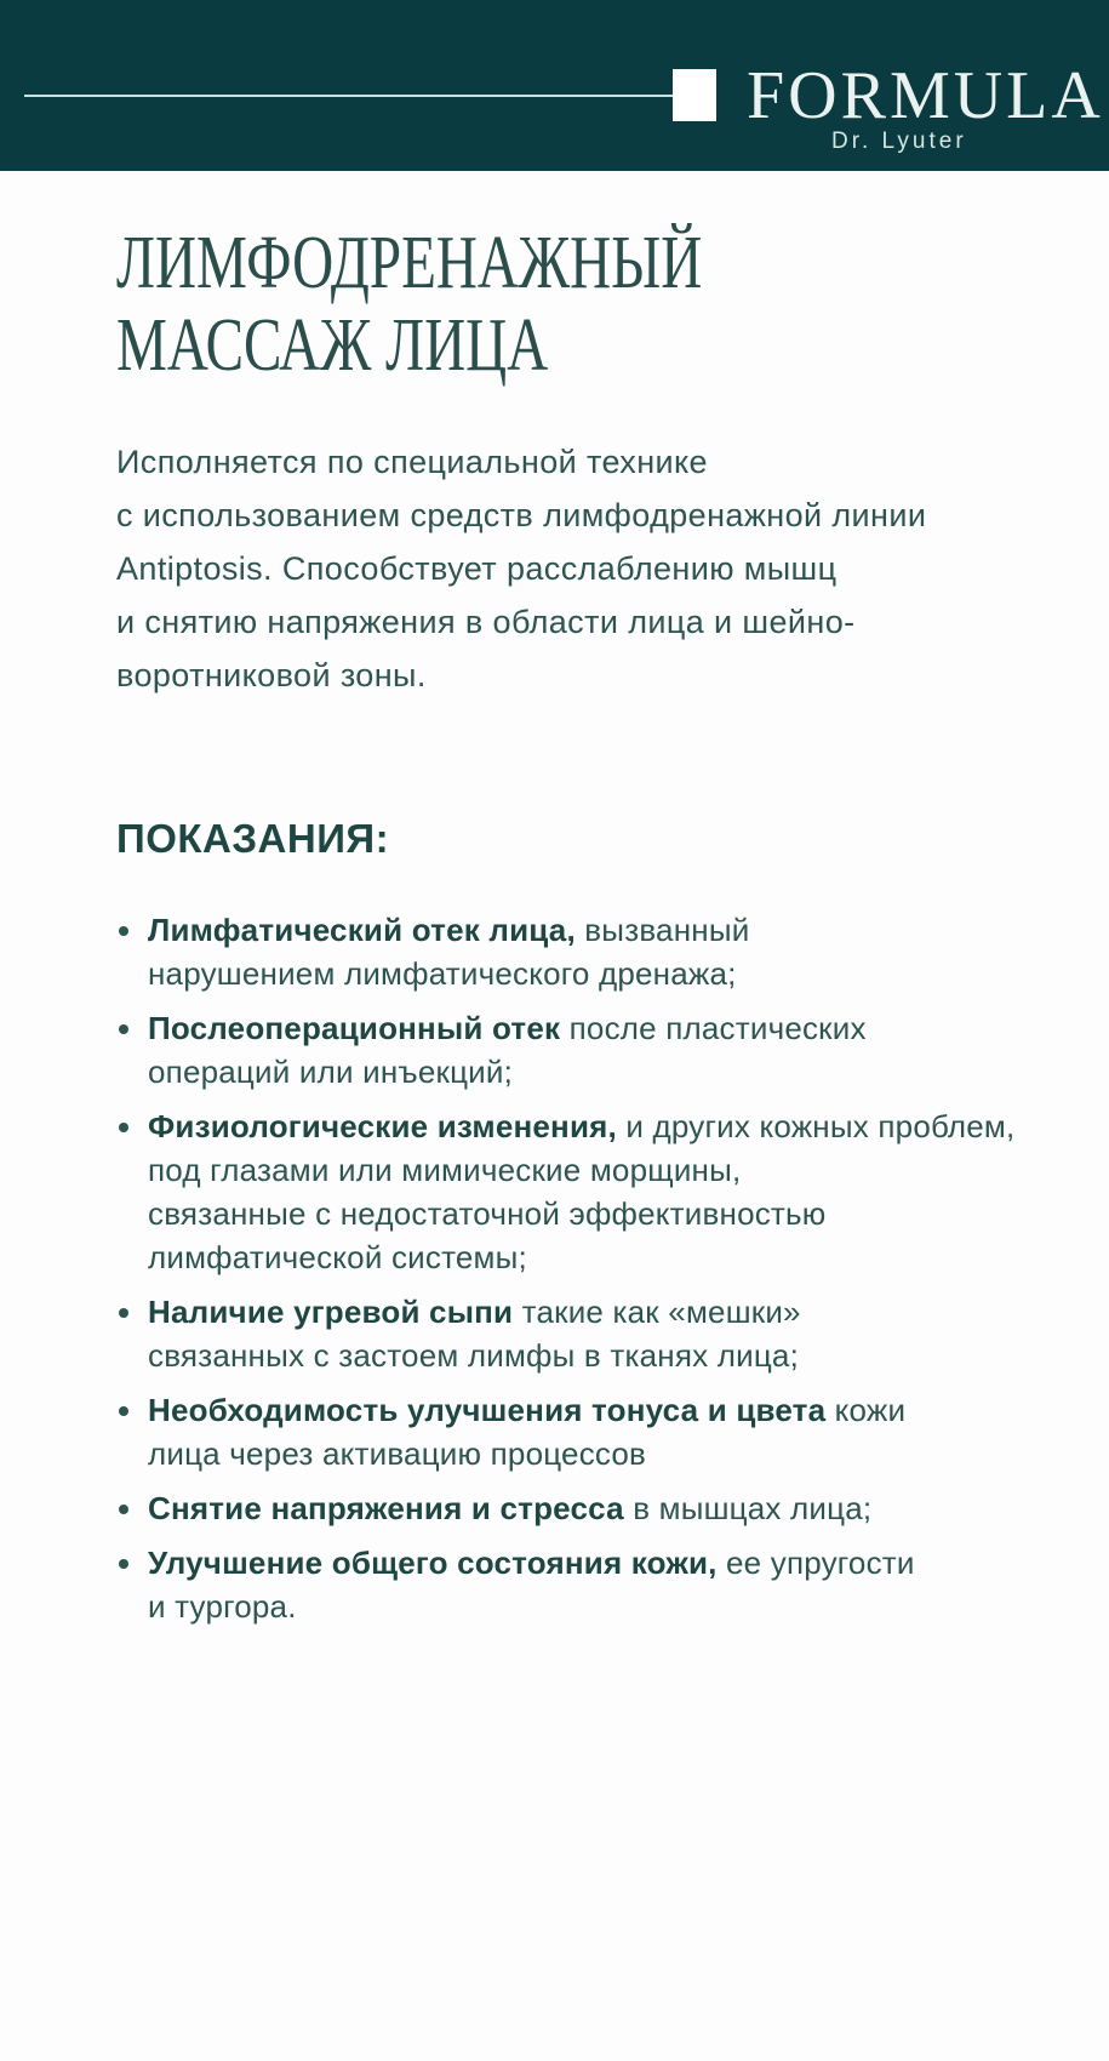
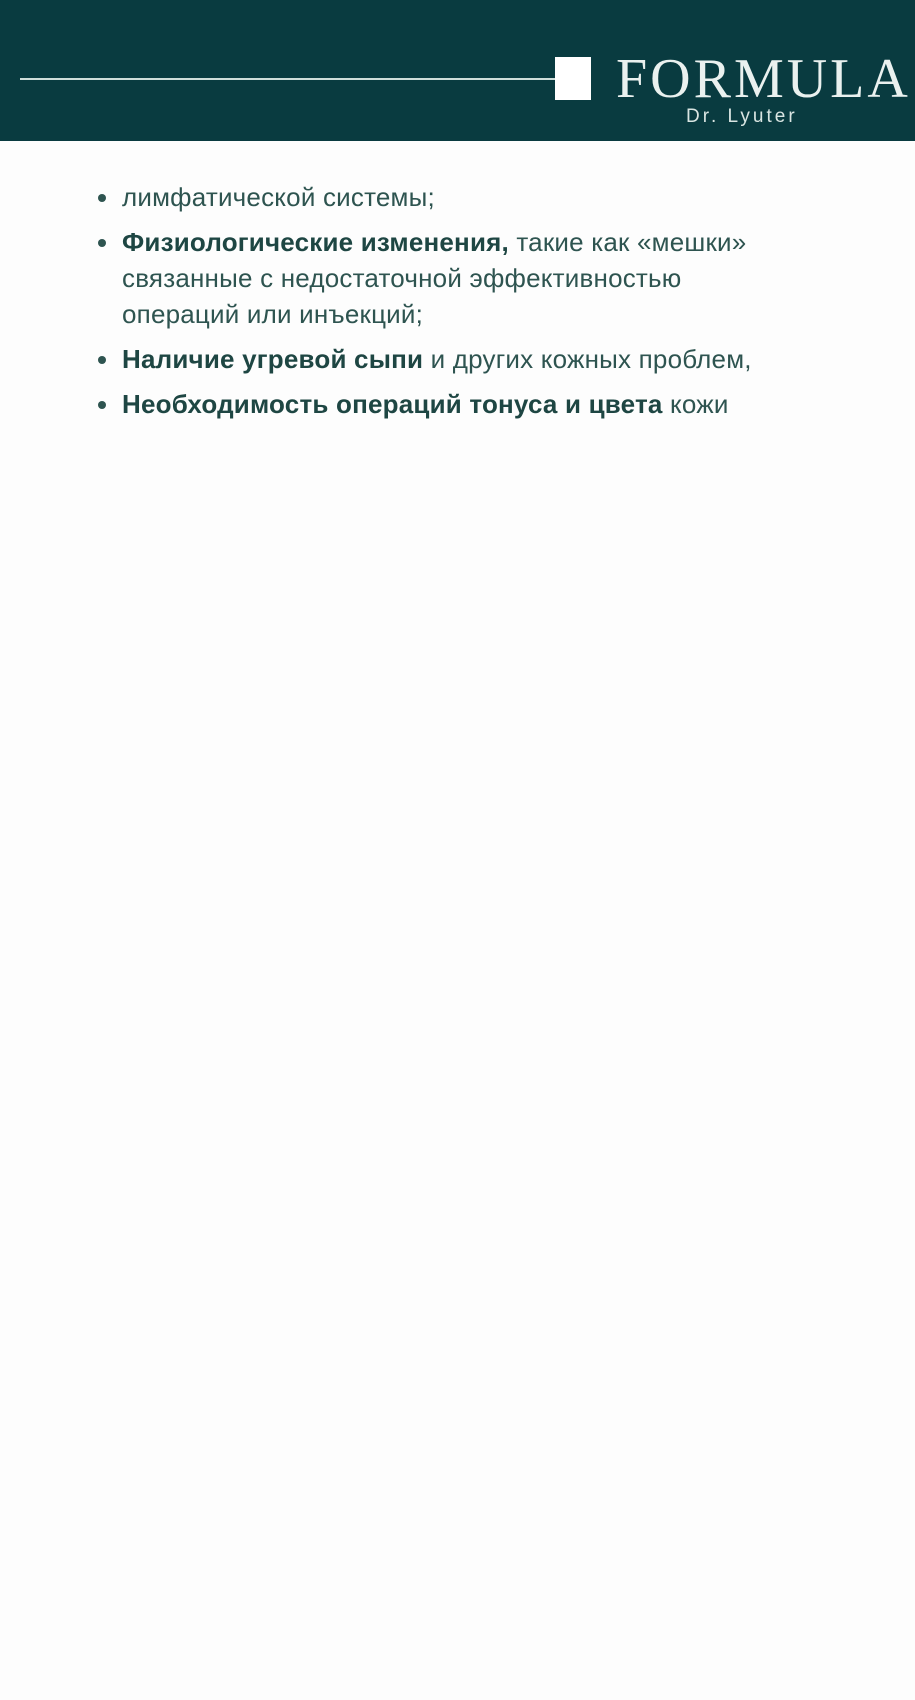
  FORMULA
  Dr. Lyuter
- ЛИМФОДРЕНАЖНЫЙ
- МАССАЖ ЛИЦА
- Исполняется по специальной технике
- с использованием средств лимфодренажной линии
- Antiptosis. Способствует расслаблению мышц
- и снятию напряжения в области лица и шейно-
- воротниковой зоны.
- ПОКАЗАНИЯ:
- Лимфатический отек лица, вызванный
- нарушением лимфатического дренажа;
- Послеоперационный отек после пластических
- операций или инъекций;
+ лимфатической системы;
- Физиологические изменения, и других кожных проблем,
+ Физиологические изменения, такие как «мешки»
- под глазами или мимические морщины,
  связанные с недостаточной эффективностью
- лимфатической системы;
+ операций или инъекций;
- Наличие угревой сыпи такие как «мешки»
+ Наличие угревой сыпи и других кожных проблем,
- связанных с застоем лимфы в тканях лица;
- Необходимость улучшения тонуса и цвета кожи
+ Необходимость операций тонуса и цвета кожи
- лица через активацию процессов
- Снятие напряжения и стресса в мышцах лица;
- Улучшение общего состояния кожи, ее упругости
- и тургора.
